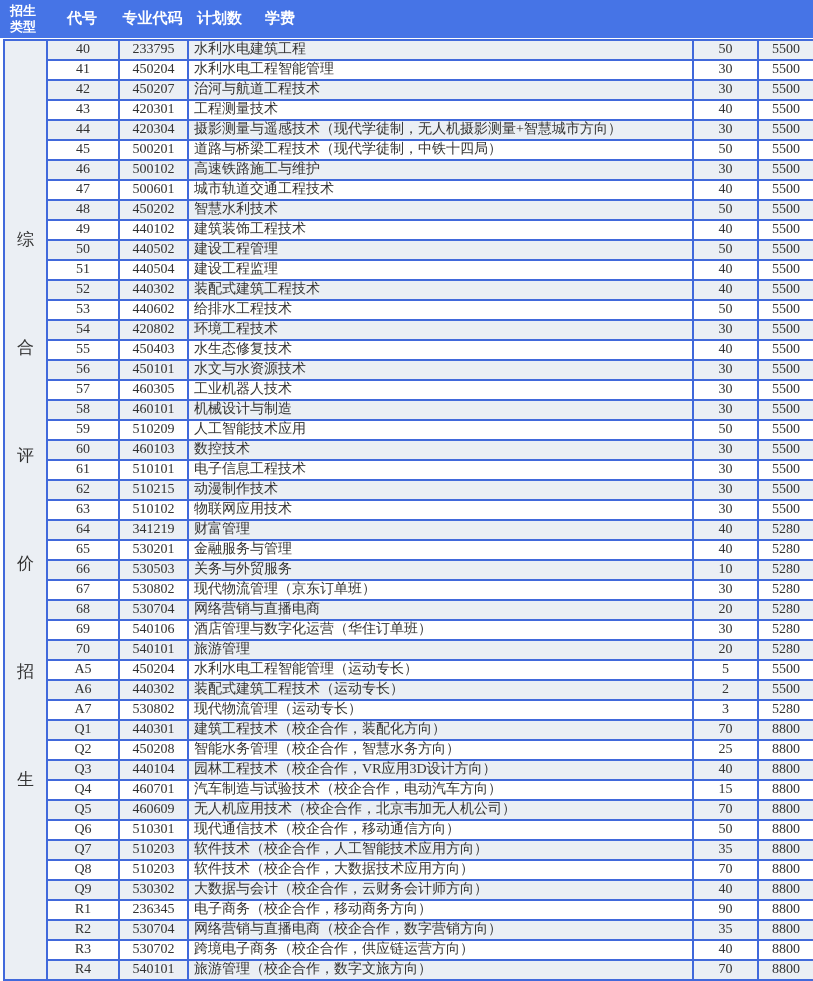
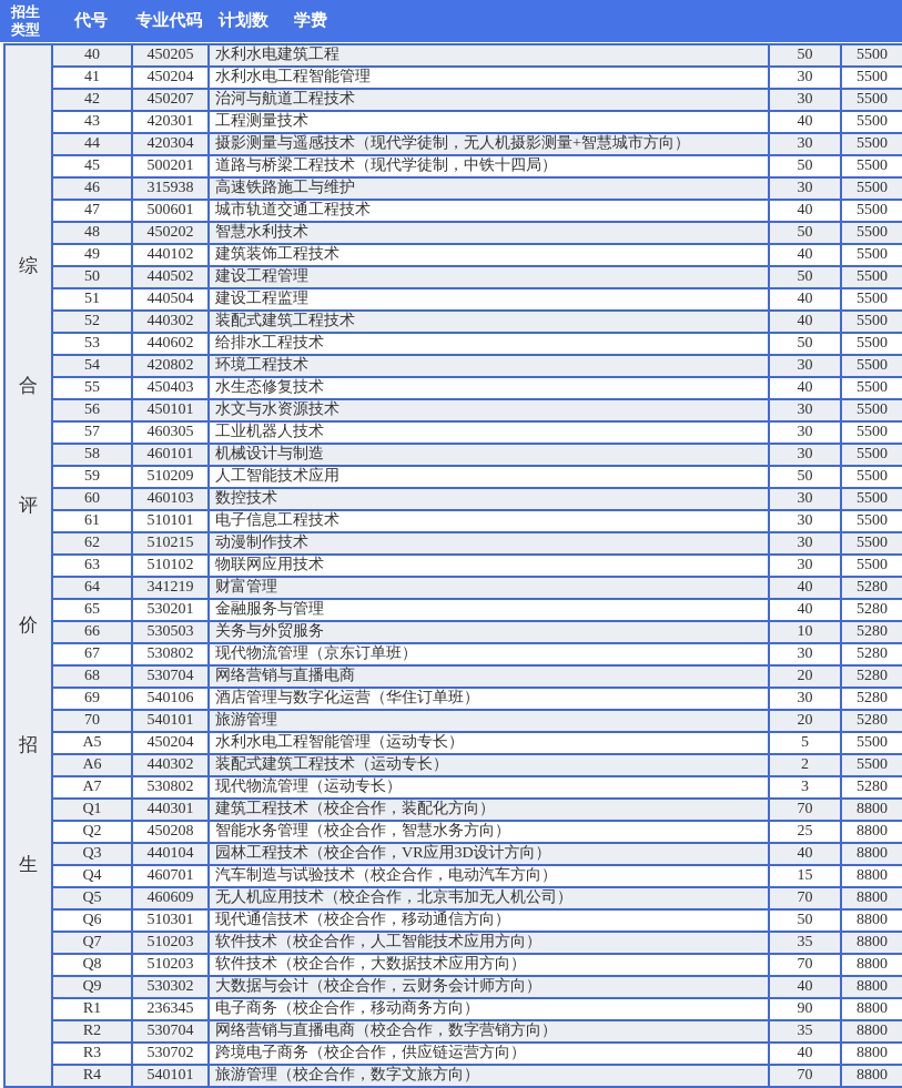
  招生类型
  代号
  专业代码
  计划数
  学费
- 综合评价招生	40	233795	水利水电建筑工程	50	5500
+ 综合评价招生	40	450205	水利水电建筑工程	50	5500
  41	450204	水利水电工程智能管理	30	5500
  42	450207	治河与航道工程技术	30	5500
  43	420301	工程测量技术	40	5500
  44	420304	摄影测量与遥感技术（现代学徒制，无人机摄影测量+智慧城市方向）	30	5500
  45	500201	道路与桥梁工程技术（现代学徒制，中铁十四局）	50	5500
- 46	500102	高速铁路施工与维护	30	5500
+ 46	315938	高速铁路施工与维护	30	5500
  47	500601	城市轨道交通工程技术	40	5500
  48	450202	智慧水利技术	50	5500
  49	440102	建筑装饰工程技术	40	5500
  50	440502	建设工程管理	50	5500
  51	440504	建设工程监理	40	5500
  52	440302	装配式建筑工程技术	40	5500
  53	440602	给排水工程技术	50	5500
  54	420802	环境工程技术	30	5500
  55	450403	水生态修复技术	40	5500
  56	450101	水文与水资源技术	30	5500
  57	460305	工业机器人技术	30	5500
  58	460101	机械设计与制造	30	5500
  59	510209	人工智能技术应用	50	5500
  60	460103	数控技术	30	5500
  61	510101	电子信息工程技术	30	5500
  62	510215	动漫制作技术	30	5500
  63	510102	物联网应用技术	30	5500
  64	341219	财富管理	40	5280
  65	530201	金融服务与管理	40	5280
  66	530503	关务与外贸服务	10	5280
  67	530802	现代物流管理（京东订单班）	30	5280
  68	530704	网络营销与直播电商	20	5280
  69	540106	酒店管理与数字化运营（华住订单班）	30	5280
  70	540101	旅游管理	20	5280
  A5	450204	水利水电工程智能管理（运动专长）	5	5500
  A6	440302	装配式建筑工程技术（运动专长）	2	5500
  A7	530802	现代物流管理（运动专长）	3	5280
  Q1	440301	建筑工程技术（校企合作，装配化方向）	70	8800
  Q2	450208	智能水务管理（校企合作，智慧水务方向）	25	8800
  Q3	440104	园林工程技术（校企合作，VR应用3D设计方向）	40	8800
  Q4	460701	汽车制造与试验技术（校企合作，电动汽车方向）	15	8800
  Q5	460609	无人机应用技术（校企合作，北京韦加无人机公司）	70	8800
  Q6	510301	现代通信技术（校企合作，移动通信方向）	50	8800
  Q7	510203	软件技术（校企合作，人工智能技术应用方向）	35	8800
  Q8	510203	软件技术（校企合作，大数据技术应用方向）	70	8800
  Q9	530302	大数据与会计（校企合作，云财务会计师方向）	40	8800
  R1	236345	电子商务（校企合作，移动商务方向）	90	8800
  R2	530704	网络营销与直播电商（校企合作，数字营销方向）	35	8800
  R3	530702	跨境电子商务（校企合作，供应链运营方向）	40	8800
  R4	540101	旅游管理（校企合作，数字文旅方向）	70	8800
